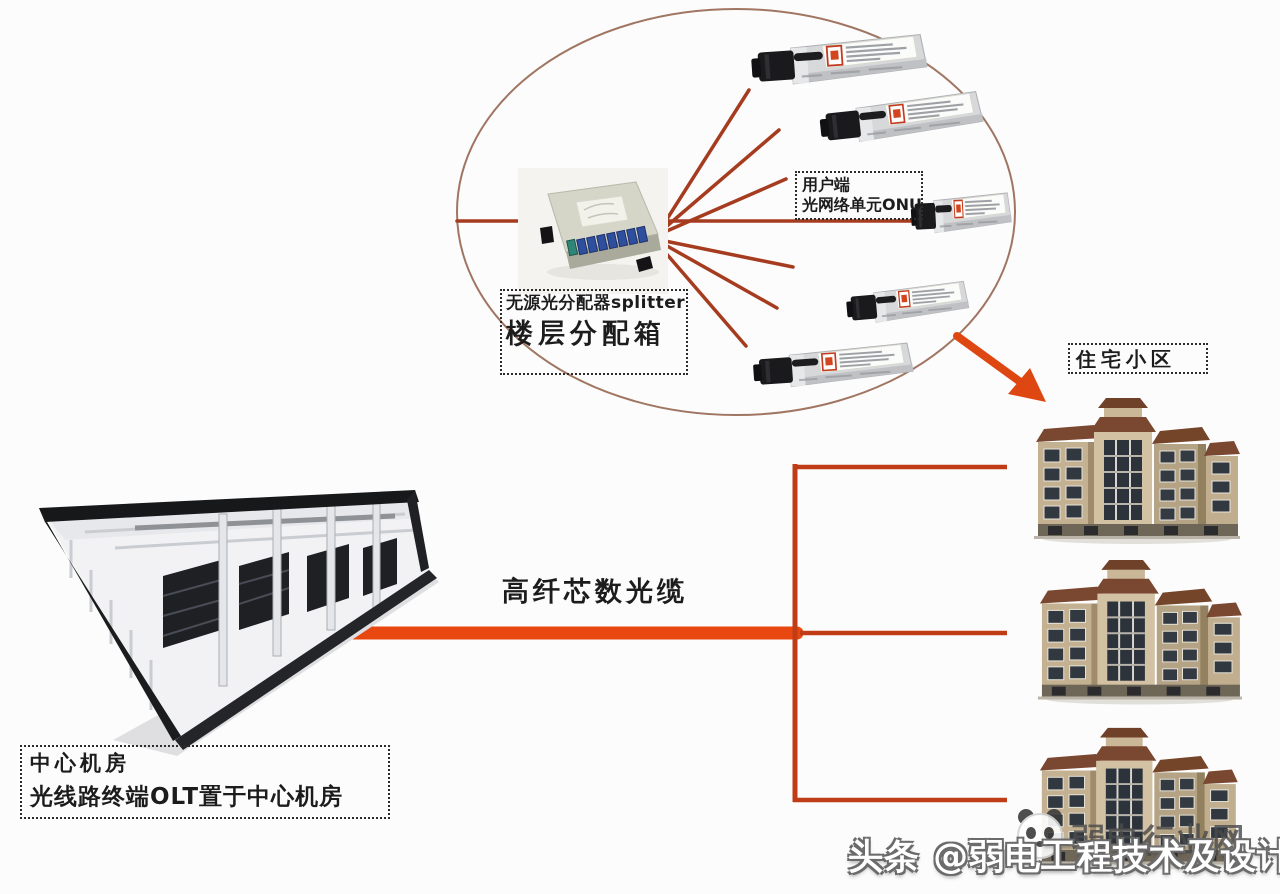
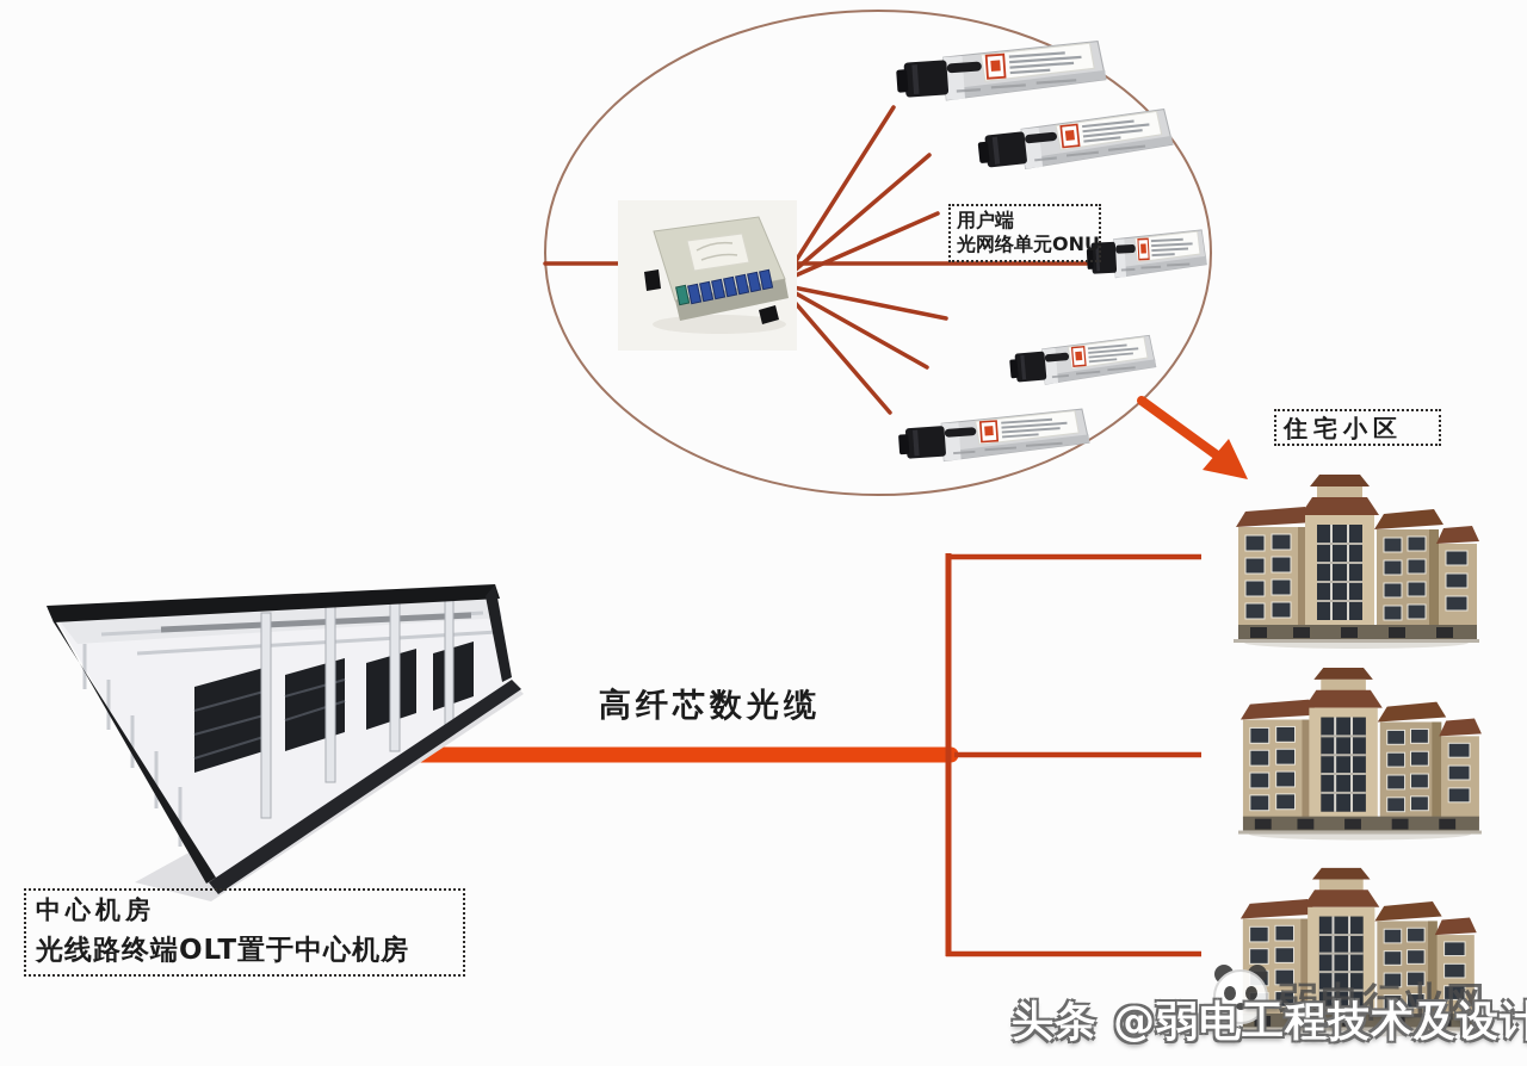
- 无源光分配器splitter
- 楼层分配箱
  用户端
  光网络单元ONU
  住宅小区
  中心机房
  光线路终端OLT置于中心机房
  高纤芯数光缆
  弱电行业网
  头条 @弱电工程技术及设计
